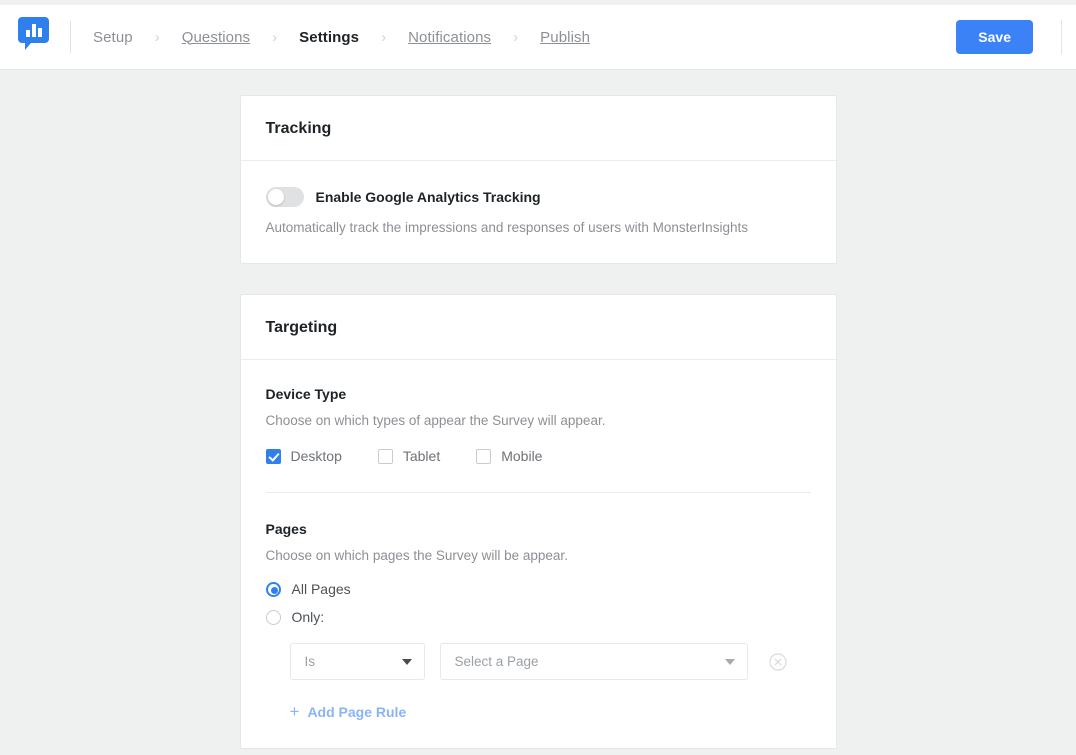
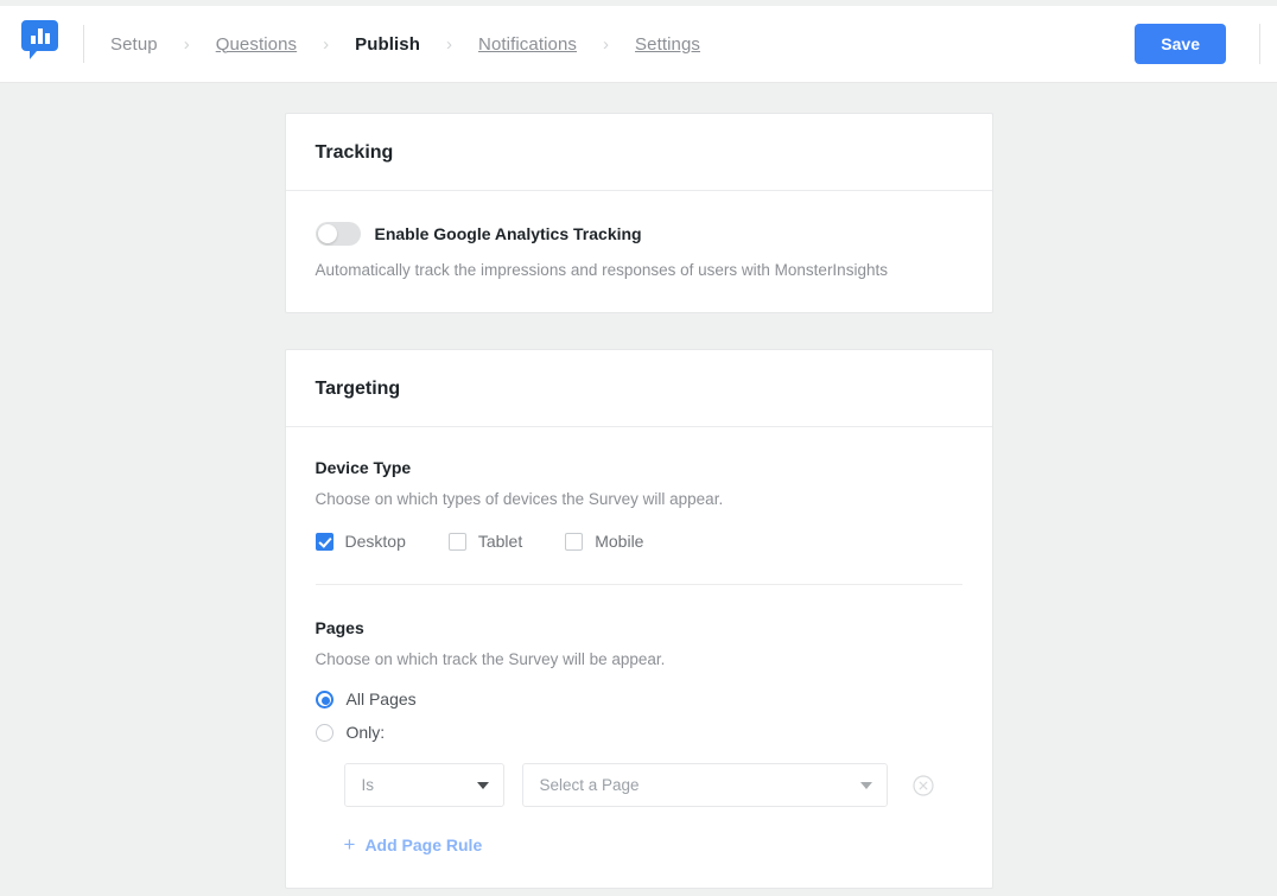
  Setup
  ›
  Questions
  ›
- Settings
+ Publish
  ›
  Notifications
  ›
- Publish
+ Settings
  Save
  Tracking
  Enable Google Analytics Tracking
  Automatically track the impressions and responses of users with MonsterInsights
  Targeting
  Device Type
- Choose on which types of appear the Survey will appear.
+ Choose on which types of devices the Survey will appear.
  Desktop
  Tablet
  Mobile
  Pages
- Choose on which pages the Survey will be appear.
+ Choose on which track the Survey will be appear.
  All Pages
  Only:
  Is
  Select a Page
  +
  Add Page Rule
